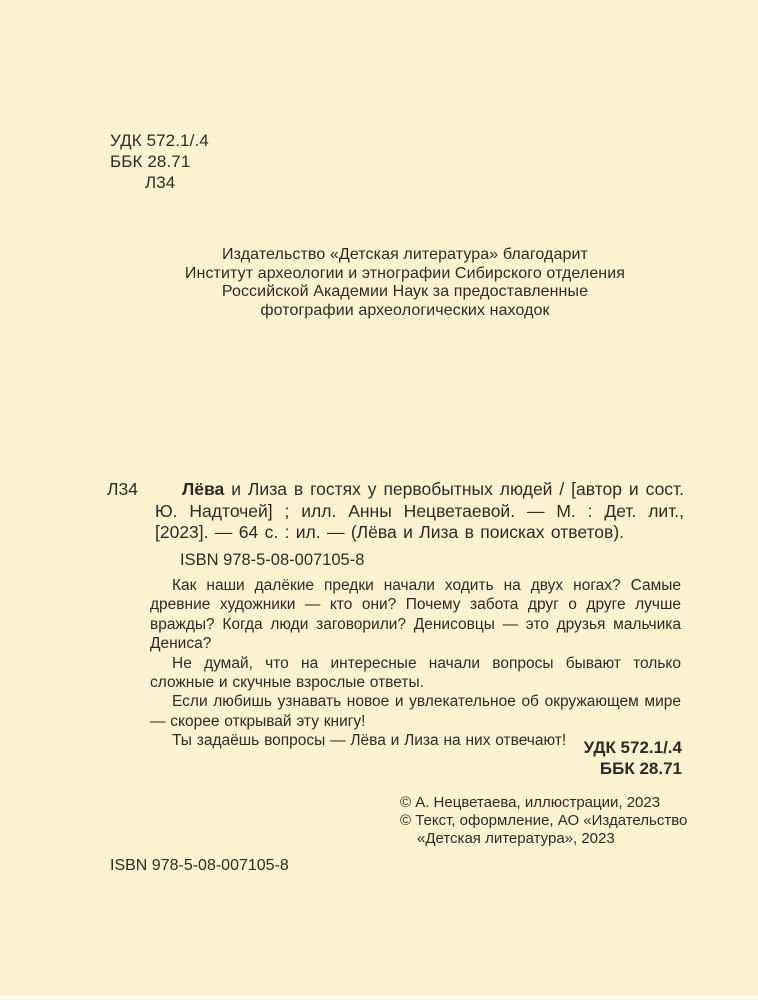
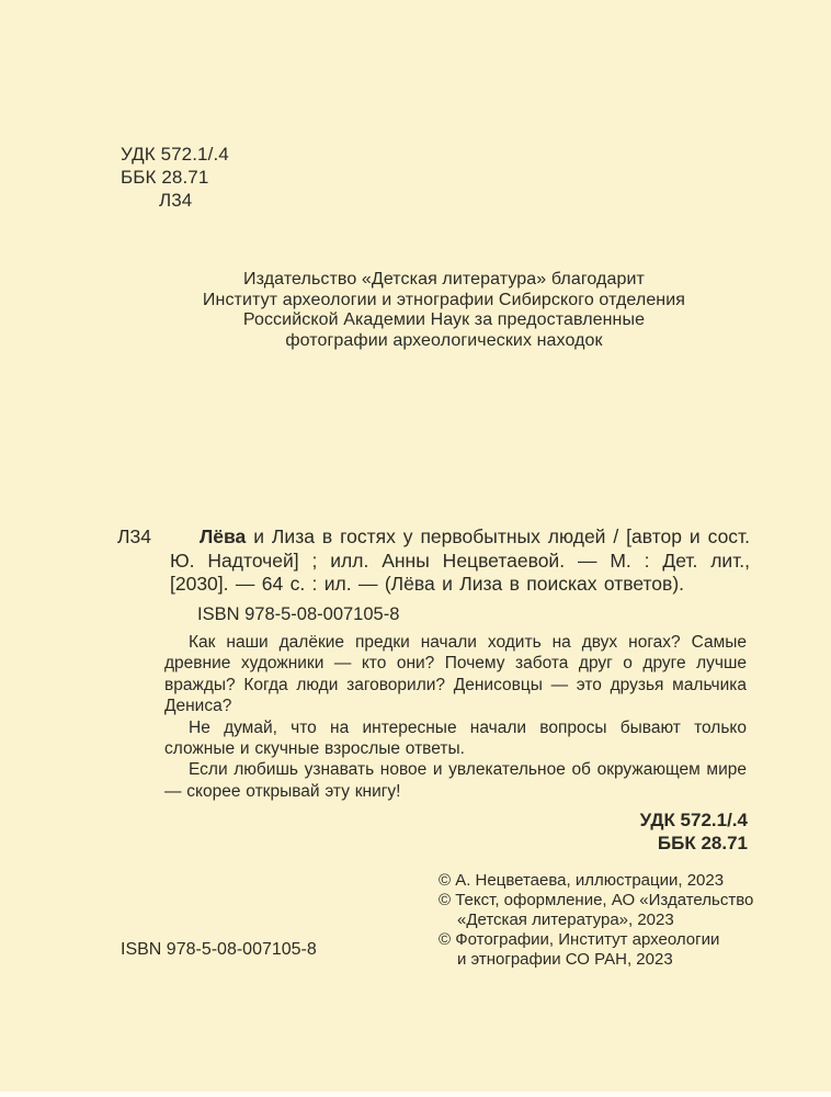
  УДК 572.1/.4
  ББК 28.71
  Л34
  Издательство «Детская литература» благодарит
  Институт археологии и этнографии Сибирского отделения
  Российской Академии Наук за предоставленные
  фотографии археологических находок
  Л34
- Лёва и Лиза в гостях у первобытных людей / [автор и сост. Ю. Надточей] ; илл. Анны Нецветаевой. — М. : Дет. лит., [2023]. — 64 с. : ил. — (Лёва и Лиза в поисках ответов).
+ Лёва и Лиза в гостях у первобытных людей / [автор и сост. Ю. Надточей] ; илл. Анны Нецветаевой. — М. : Дет. лит., [2030]. — 64 с. : ил. — (Лёва и Лиза в поисках ответов).
  ISBN 978-5-08-007105-8
  Как наши далёкие предки начали ходить на двух ногах? Самые древние художники — кто они? Почему забота друг о друге лучше вражды? Когда люди заговорили? Денисовцы — это друзья мальчика Дениса?
  Не думай, что на интересные начали вопросы бывают только сложные и скучные взрослые ответы.
  Если любишь узнавать новое и увлекательное об окружающем мире — скорее открывай эту книгу!
- Ты задаёшь вопросы — Лёва и Лиза на них отвечают!
  УДК 572.1/.4
  ББК 28.71
  © А. Нецветаева, иллюстрации, 2023
  © Текст, оформление, АО «Издательство
  «Детская литература», 2023
+ © Фотографии, Институт археологии
+ и этнографии СО РАН, 2023
  ISBN 978-5-08-007105-8
